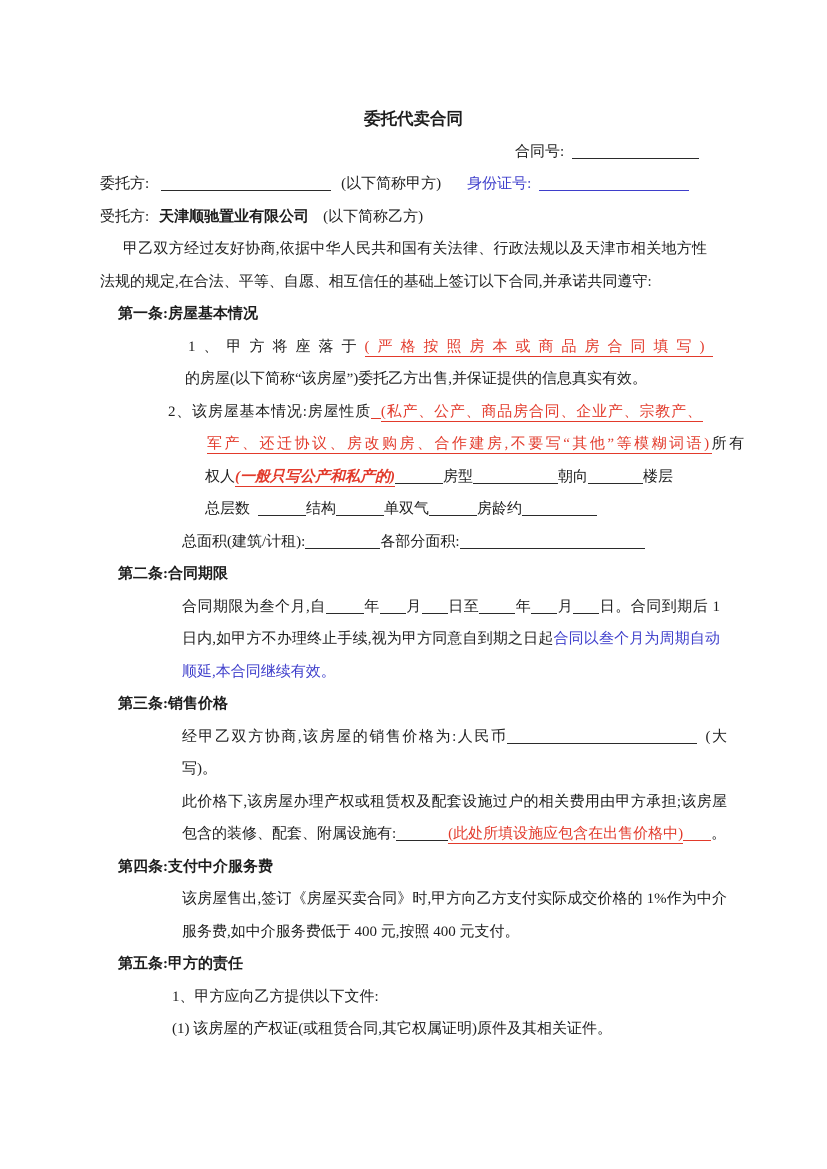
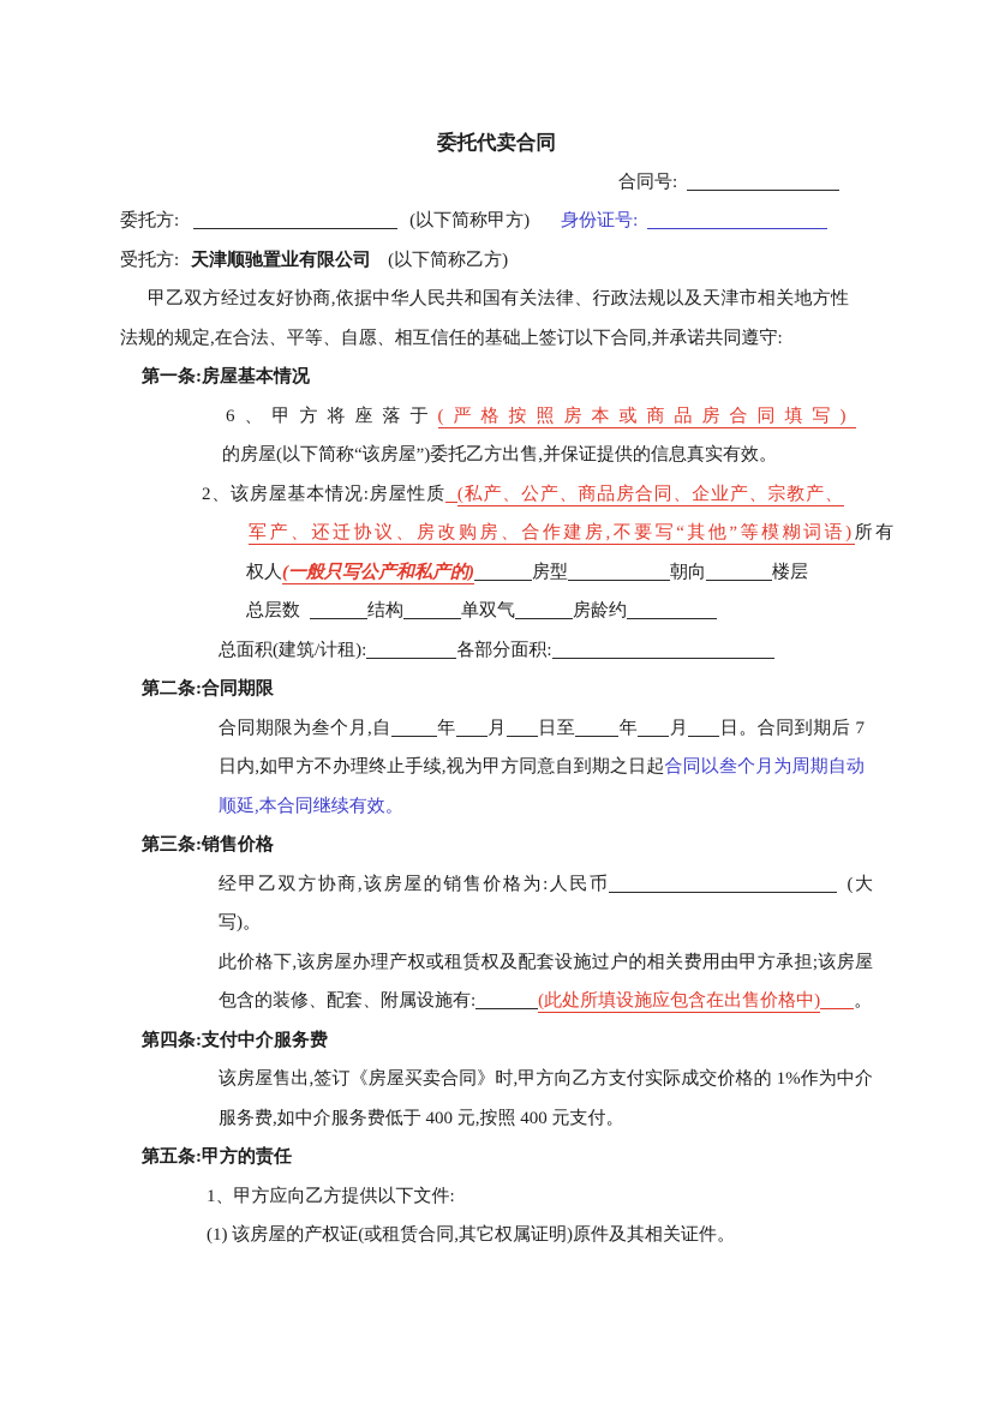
  委托代卖合同
  合同号:
  委托方: (以下简称甲方) 身份证号:
  受托方: 天津顺驰置业有限公司 (以下简称乙方)
  甲乙双方经过友好协商,依据中华人民共和国有关法律、行政法规以及天津市相关地方性法规的规定,在合法、平等、自愿、相互信任的基础上签订以下合同,并承诺共同遵守:
  第一条:房屋基本情况
- 1、甲方将座落于(严格按照房本或商品房合同填写)
+ 6、甲方将座落于(严格按照房本或商品房合同填写)
  的房屋(以下简称“该房屋”)委托乙方出售,并保证提供的信息真实有效。
  2、该房屋基本情况:房屋性质 (私产、公产、商品房合同、企业产、宗教产、
  军产、还迁协议、房改购房、合作建房,不要写“其他”等模糊词语)所有
  权人(一般只写公产和私产的) 房型 朝向 楼层
  总层数 结构 单双气 房龄约
  总面积(建筑/计租): 各部分面积:
  第二条:合同期限
- 合同期限为叁个月,自 年 月 日至 年 月 日。合同到期后 1 日内,如甲方不办理终止手续,视为甲方同意自到期之日起合同以叁个月为周期自动顺延,本合同继续有效。
+ 合同期限为叁个月,自 年 月 日至 年 月 日。合同到期后 7 日内,如甲方不办理终止手续,视为甲方同意自到期之日起合同以叁个月为周期自动顺延,本合同继续有效。
  第三条:销售价格
  经甲乙双方协商,该房屋的销售价格为:人民币 (大写)。
  此价格下,该房屋办理产权或租赁权及配套设施过户的相关费用由甲方承担;该房屋包含的装修、配套、附属设施有: (此处所填设施应包含在出售价格中) 。
  第四条:支付中介服务费
  该房屋售出,签订《房屋买卖合同》时,甲方向乙方支付实际成交价格的 1%作为中介服务费,如中介服务费低于 400 元,按照 400 元支付。
  第五条:甲方的责任
  1、甲方应向乙方提供以下文件:
  (1) 该房屋的产权证(或租赁合同,其它权属证明)原件及其相关证件。
